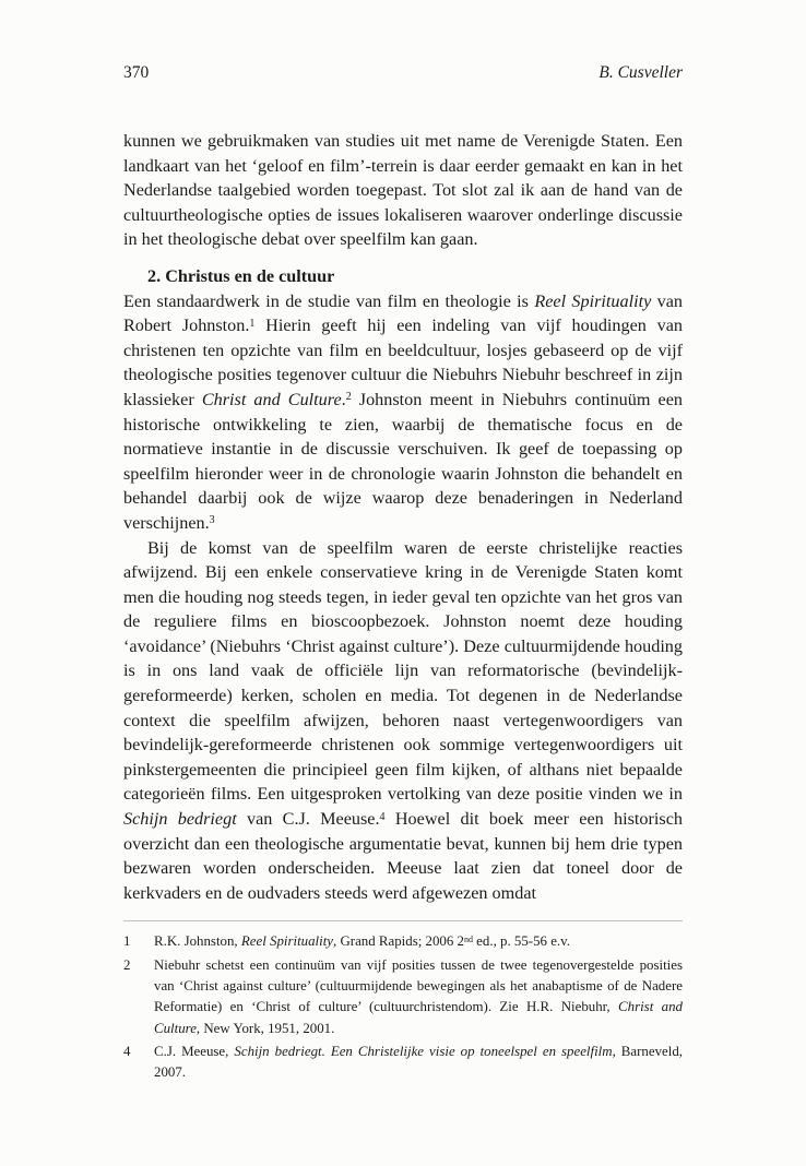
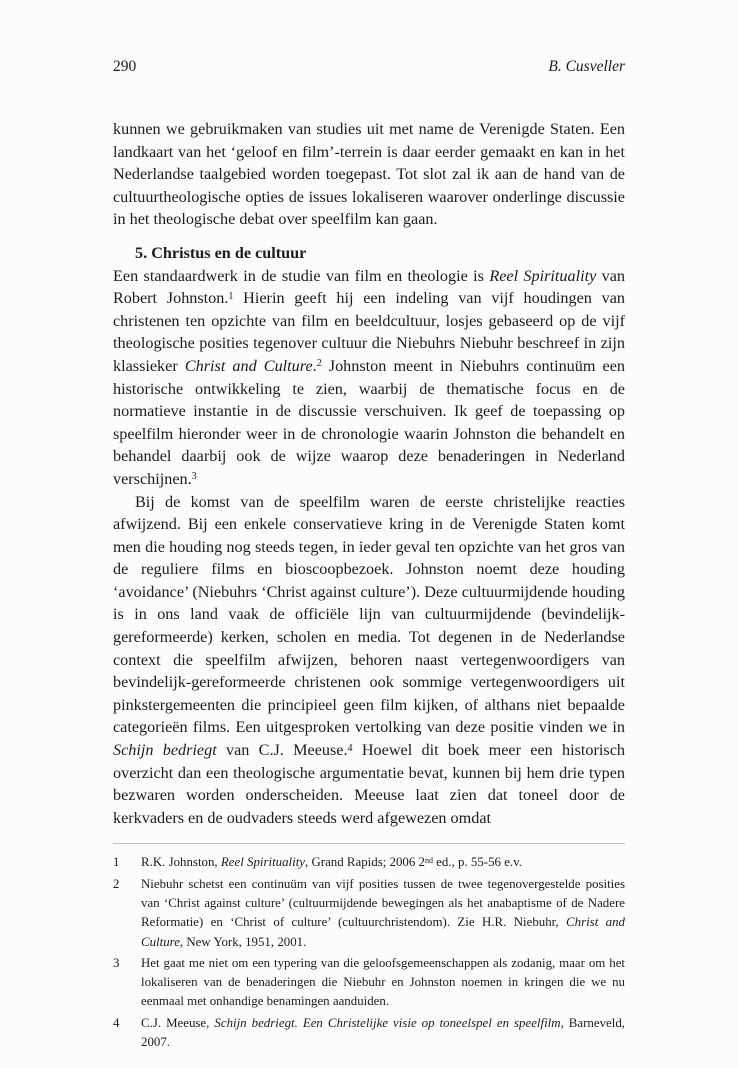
- 370
+ 290
  B. Cusveller
  kunnen we gebruikmaken van studies uit met name de Verenigde Staten. Een landkaart van het ‘geloof en film’-terrein is daar eerder gemaakt en kan in het Nederlandse taalgebied worden toegepast. Tot slot zal ik aan de hand van de cultuurtheologische opties de issues lokaliseren waarover onderlinge discussie in het theologische debat over speelfilm kan gaan.
- 2. Christus en de cultuur
+ 5. Christus en de cultuur
  Een standaardwerk in de studie van film en theologie is Reel Spirituality van Robert Johnston.1 Hierin geeft hij een indeling van vijf houdingen van christenen ten opzichte van film en beeldcultuur, losjes gebaseerd op de vijf theologische posities tegenover cultuur die Niebuhrs Niebuhr beschreef in zijn klassieker Christ and Culture.2 Johnston meent in Niebuhrs continuüm een historische ontwikkeling te zien, waarbij de thematische focus en de normatieve instantie in de discussie verschuiven. Ik geef de toepassing op speelfilm hieronder weer in de chronologie waarin Johnston die behandelt en behandel daarbij ook de wijze waarop deze benaderingen in Nederland verschijnen.3
- Bij de komst van de speelfilm waren de eerste christelijke reacties afwijzend. Bij een enkele conservatieve kring in de Verenigde Staten komt men die houding nog steeds tegen, in ieder geval ten opzichte van het gros van de reguliere films en bioscoopbezoek. Johnston noemt deze houding ‘avoidance’ (Niebuhrs ‘Christ against culture’). Deze cultuurmijdende houding is in ons land vaak de officiële lijn van reformatorische (bevindelijk-gereformeerde) kerken, scholen en media. Tot degenen in de Nederlandse context die speelfilm afwijzen, behoren naast vertegenwoordigers van bevindelijk-gereformeerde christenen ook sommige vertegenwoordigers uit pinkstergemeenten die principieel geen film kijken, of althans niet bepaalde categorieën films. Een uitgesproken vertolking van deze positie vinden we in Schijn bedriegt van C.J. Meeuse.4 Hoewel dit boek meer een historisch overzicht dan een theologische argumentatie bevat, kunnen bij hem drie typen bezwaren worden onderscheiden. Meeuse laat zien dat toneel door de kerkvaders en de oudvaders steeds werd afgewezen omdat
+ Bij de komst van de speelfilm waren de eerste christelijke reacties afwijzend. Bij een enkele conservatieve kring in de Verenigde Staten komt men die houding nog steeds tegen, in ieder geval ten opzichte van het gros van de reguliere films en bioscoopbezoek. Johnston noemt deze houding ‘avoidance’ (Niebuhrs ‘Christ against culture’). Deze cultuurmijdende houding is in ons land vaak de officiële lijn van cultuurmijdende (bevindelijk-gereformeerde) kerken, scholen en media. Tot degenen in de Nederlandse context die speelfilm afwijzen, behoren naast vertegenwoordigers van bevindelijk-gereformeerde christenen ook sommige vertegenwoordigers uit pinkstergemeenten die principieel geen film kijken, of althans niet bepaalde categorieën films. Een uitgesproken vertolking van deze positie vinden we in Schijn bedriegt van C.J. Meeuse.4 Hoewel dit boek meer een historisch overzicht dan een theologische argumentatie bevat, kunnen bij hem drie typen bezwaren worden onderscheiden. Meeuse laat zien dat toneel door de kerkvaders en de oudvaders steeds werd afgewezen omdat
  1
  R.K. Johnston, Reel Spirituality, Grand Rapids; 2006 2nd ed., p. 55-56 e.v.
  2
  Niebuhr schetst een continuüm van vijf posities tussen de twee tegenovergestelde posities van ‘Christ against culture’ (cultuurmijdende bewegingen als het anabaptisme of de Nadere Reformatie) en ‘Christ of culture’ (cultuurchristendom). Zie H.R. Niebuhr, Christ and Culture, New York, 1951, 2001.
+ 3
+ Het gaat me niet om een typering van die geloofsgemeenschappen als zodanig, maar om het lokaliseren van de benaderingen die Niebuhr en Johnston noemen in kringen die we nu eenmaal met onhandige benamingen aanduiden.
  4
  C.J. Meeuse, Schijn bedriegt. Een Christelijke visie op toneelspel en speelfilm, Barneveld, 2007.
